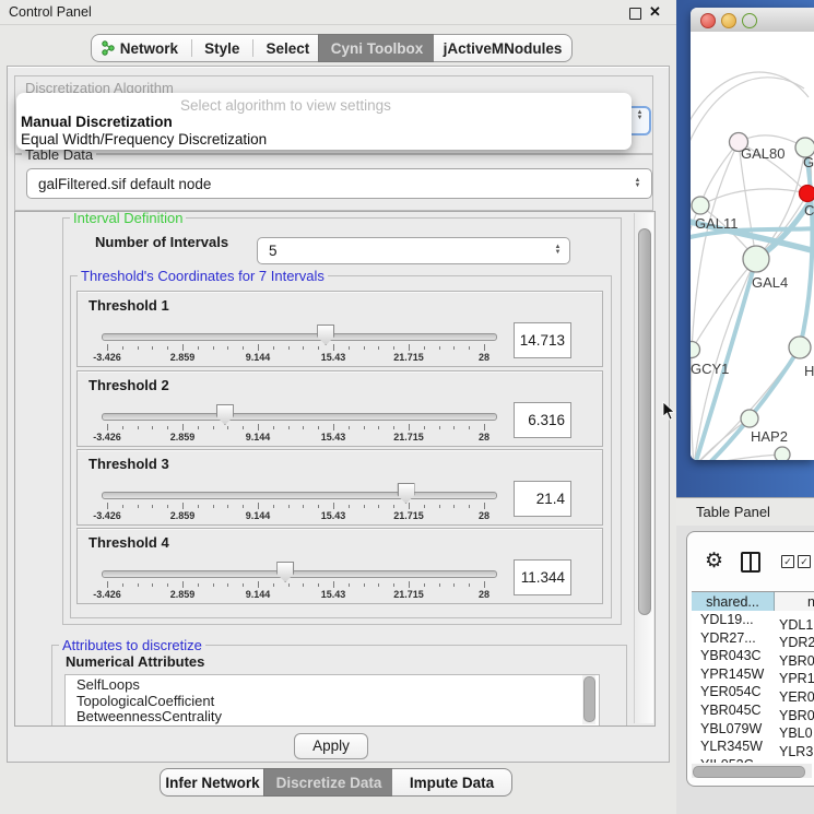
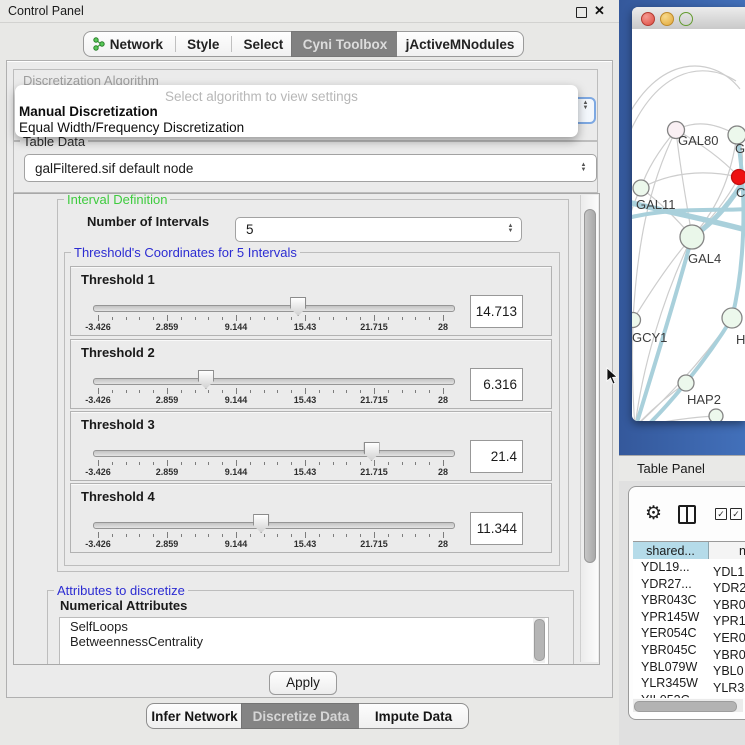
  Control Panel
  ✕
  Network
  Style
  Select
  Cyni Toolbox
  jActiveMNodules
  Discretization Algorithm
  Select algorithm to view settings
  Manual Discretization
  Equal Width/Frequency Discretization
  Table Data
  galFiltered.sif default node
  Interval Definition
  Number of Intervals
  5
- Threshold's Coordinates for 7 Intervals
+ Threshold's Coordinates for 5 Intervals
  Threshold 1
  -3.426
  2.859
  9.144
  15.43
  21.715
  28
  14.713
  Threshold 2
  -3.426
  2.859
  9.144
  15.43
  21.715
  28
  6.316
  Threshold 3
  -3.426
  2.859
  9.144
  15.43
  21.715
  28
  21.4
  Threshold 4
  -3.426
  2.859
  9.144
  15.43
  21.715
  28
  11.344
  Attributes to discretize
  Numerical Attributes
  SelfLoops
- TopologicalCoefficient
  BetweennessCentrality
  Apply
  Infer Network
  Discretize Data
  Impute Data
  GAL80
  G
  C
  GAL11
  GAL4
  GCY1
  H
  HAP2
  Table Panel
  ⚙
  ✓
  ✓
  shared...
  YDL19... YDL1
  YDR27... YDR2
  YBR043C YBR0
  YPR145W YPR1
  YER054C YER0
  YBR045C YBR0
  YBL079W YBL0
  YLR345W YLR3
